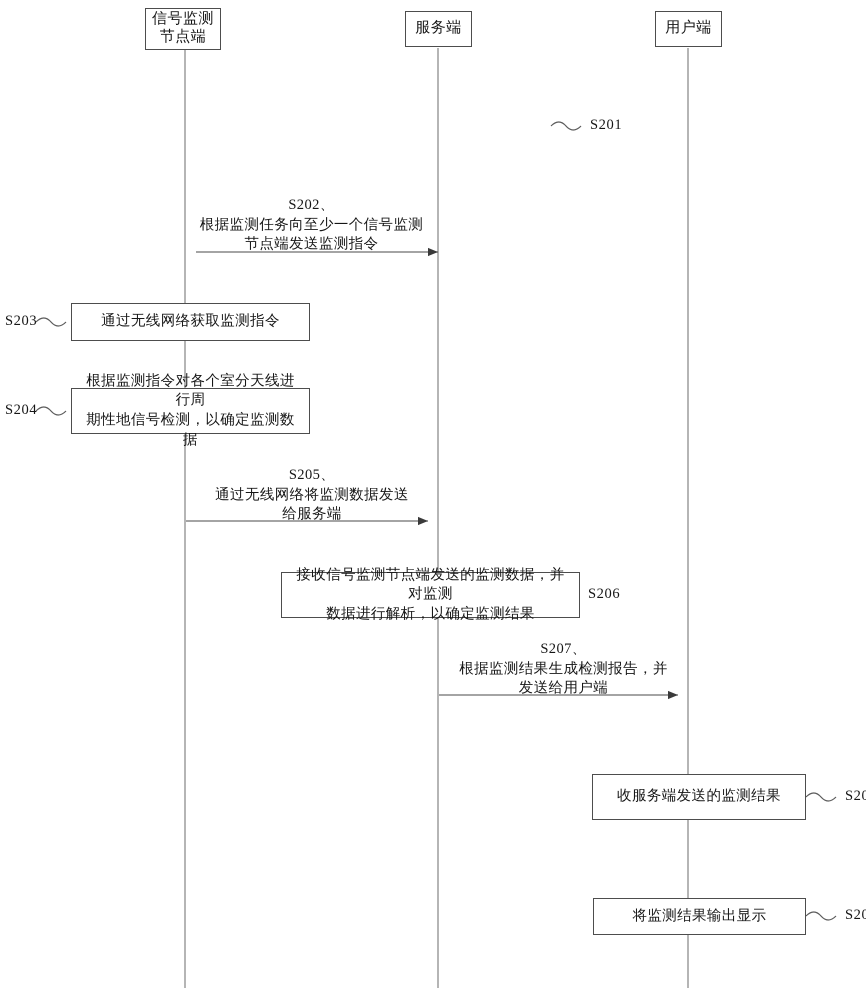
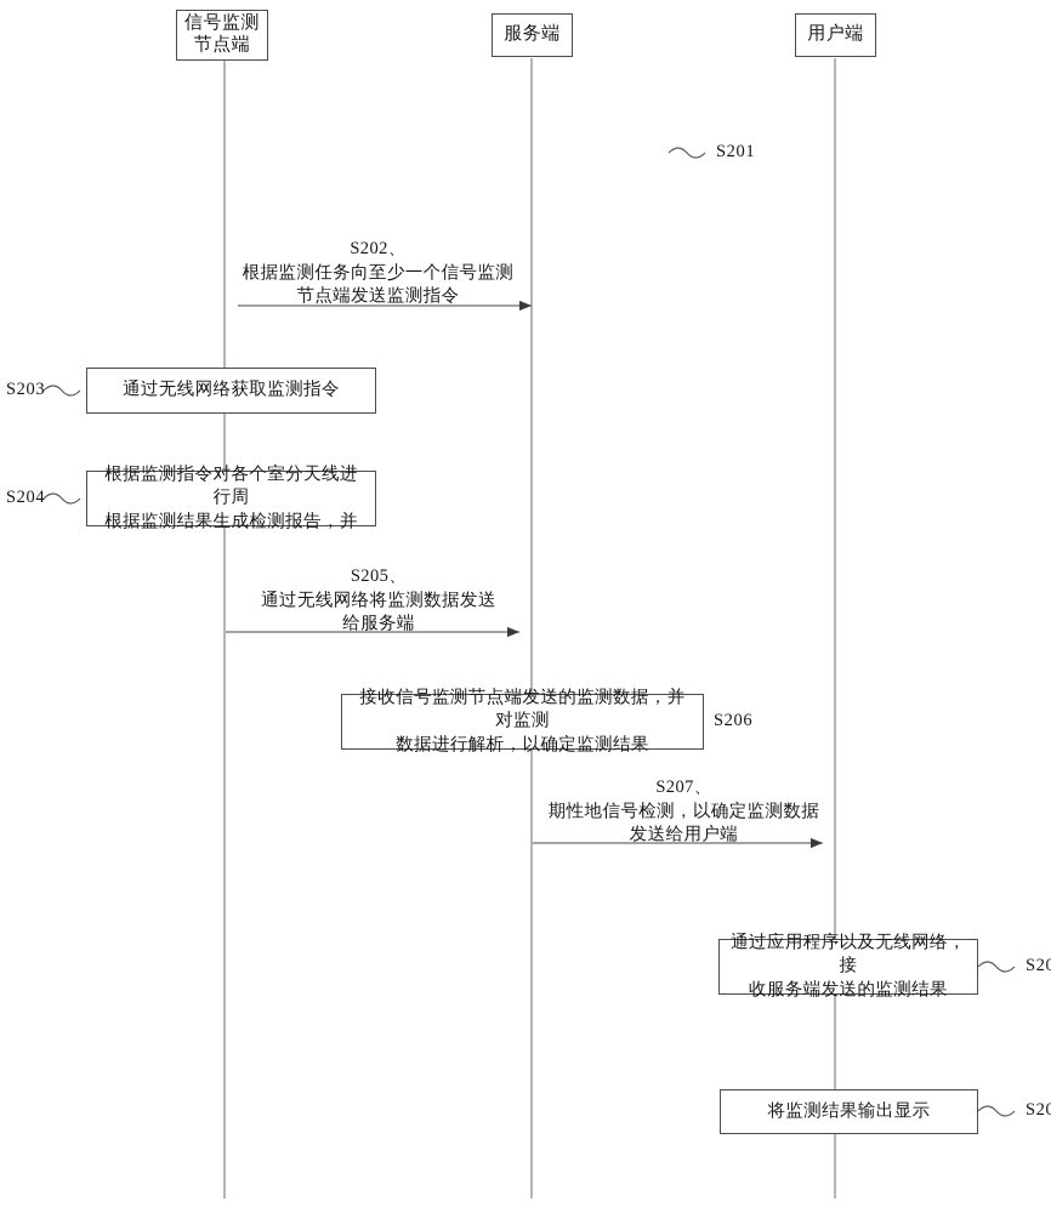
  信号监测 节点端
  服务端
  用户端
  S201
  S202、
  根据监测任务向至少一个信号监测
  节点端发送监测指令
  通过无线网络获取监测指令
  S203
  根据监测指令对各个室分天线进行周
- 期性地信号检测，以确定监测数据
+ 根据监测结果生成检测报告，并
  S204
  S205、
  通过无线网络将监测数据发送
  给服务端
  接收信号监测节点端发送的监测数据，并对监测
  数据进行解析，以确定监测结果
  S206
  S207、
- 根据监测结果生成检测报告，并
+ 期性地信号检测，以确定监测数据
  发送给用户端
+ 通过应用程序以及无线网络，接
  收服务端发送的监测结果
  S20
  将监测结果输出显示
  S20
